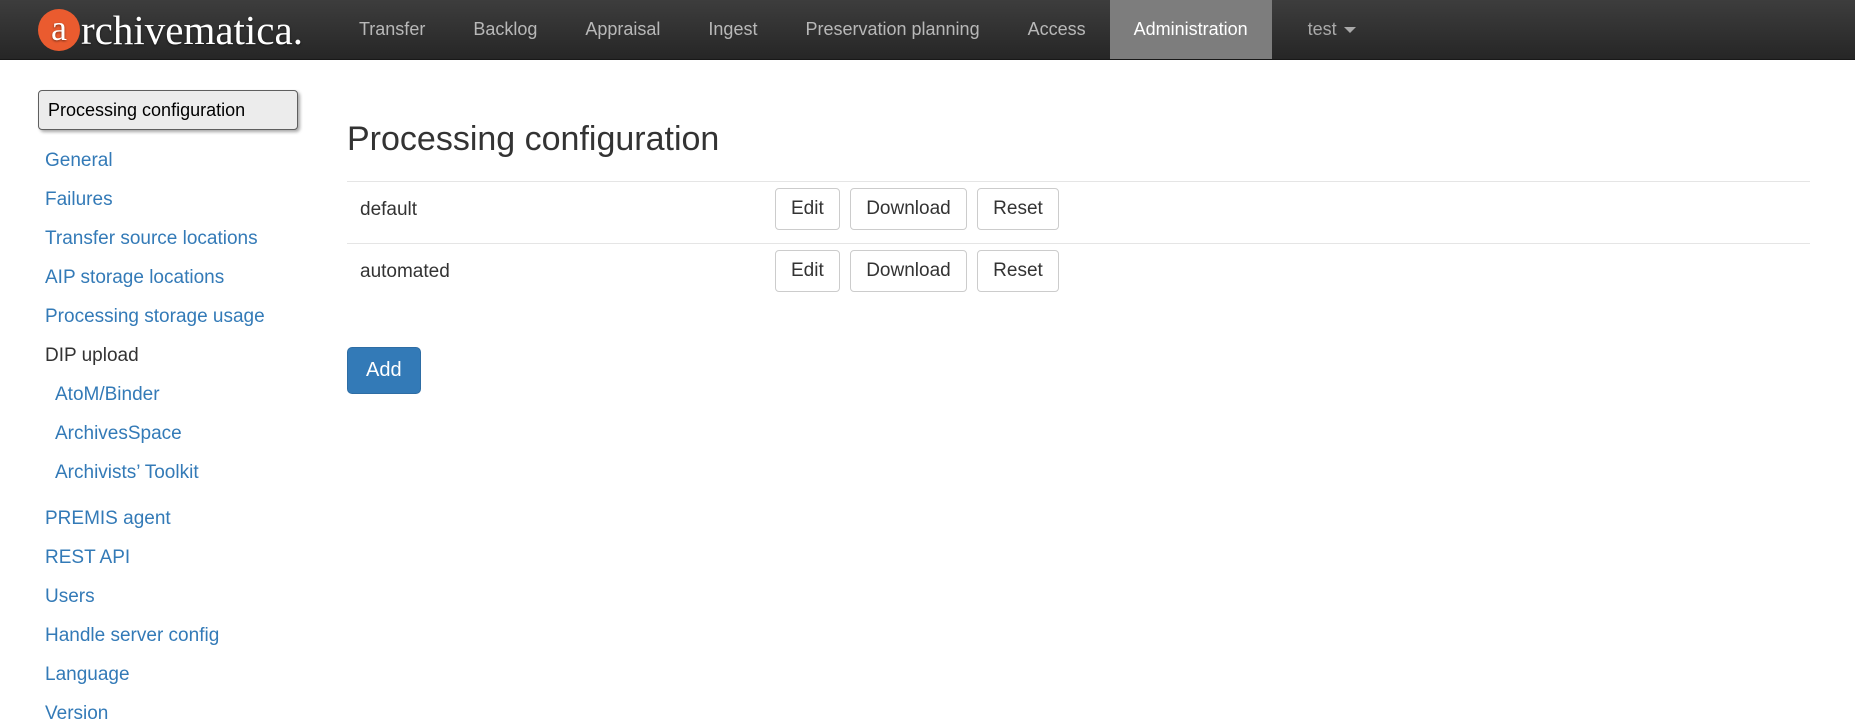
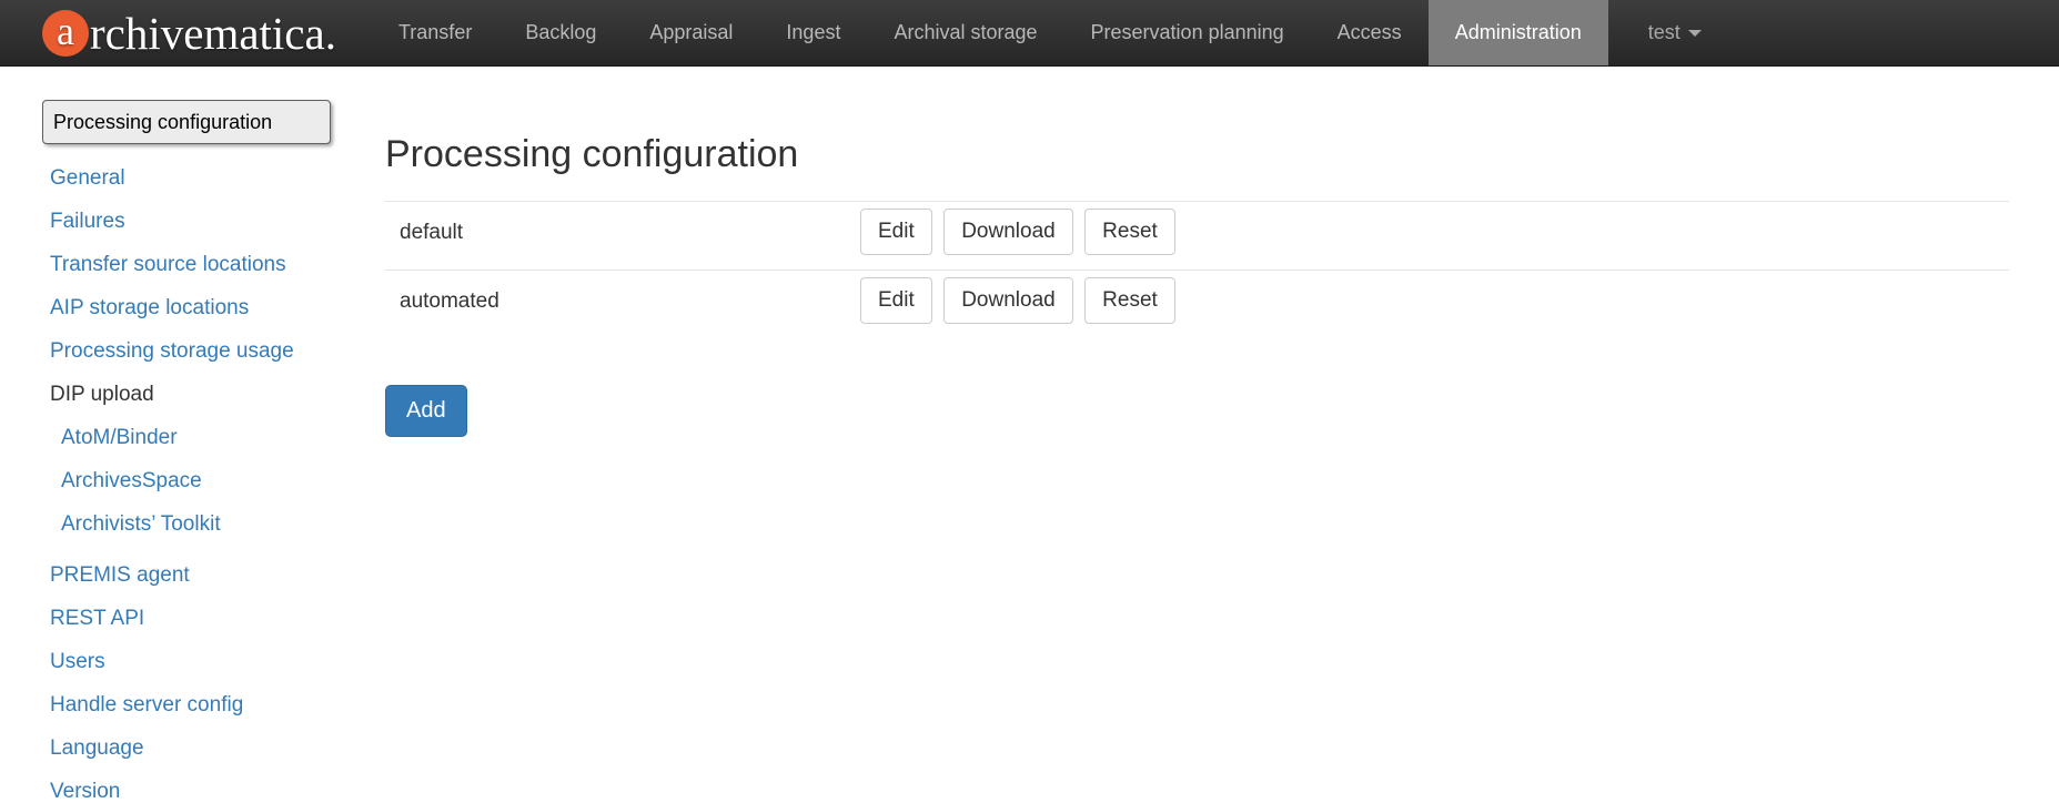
  a
  rchivematica.
  Transfer
  Backlog
  Appraisal
  Ingest
+ Archival storage
  Preservation planning
  Access
  Administration
  test
  Processing configuration
  General
  Failures
  Transfer source locations
  AIP storage locations
  Processing storage usage
  DIP upload
  AtoM/Binder
  ArchivesSpace
  Archivists’ Toolkit
  PREMIS agent
  REST API
  Users
  Handle server config
  Language
  Version
  Processing configuration
  default
  Edit Download Reset
  automated
  Edit Download Reset
  Add
